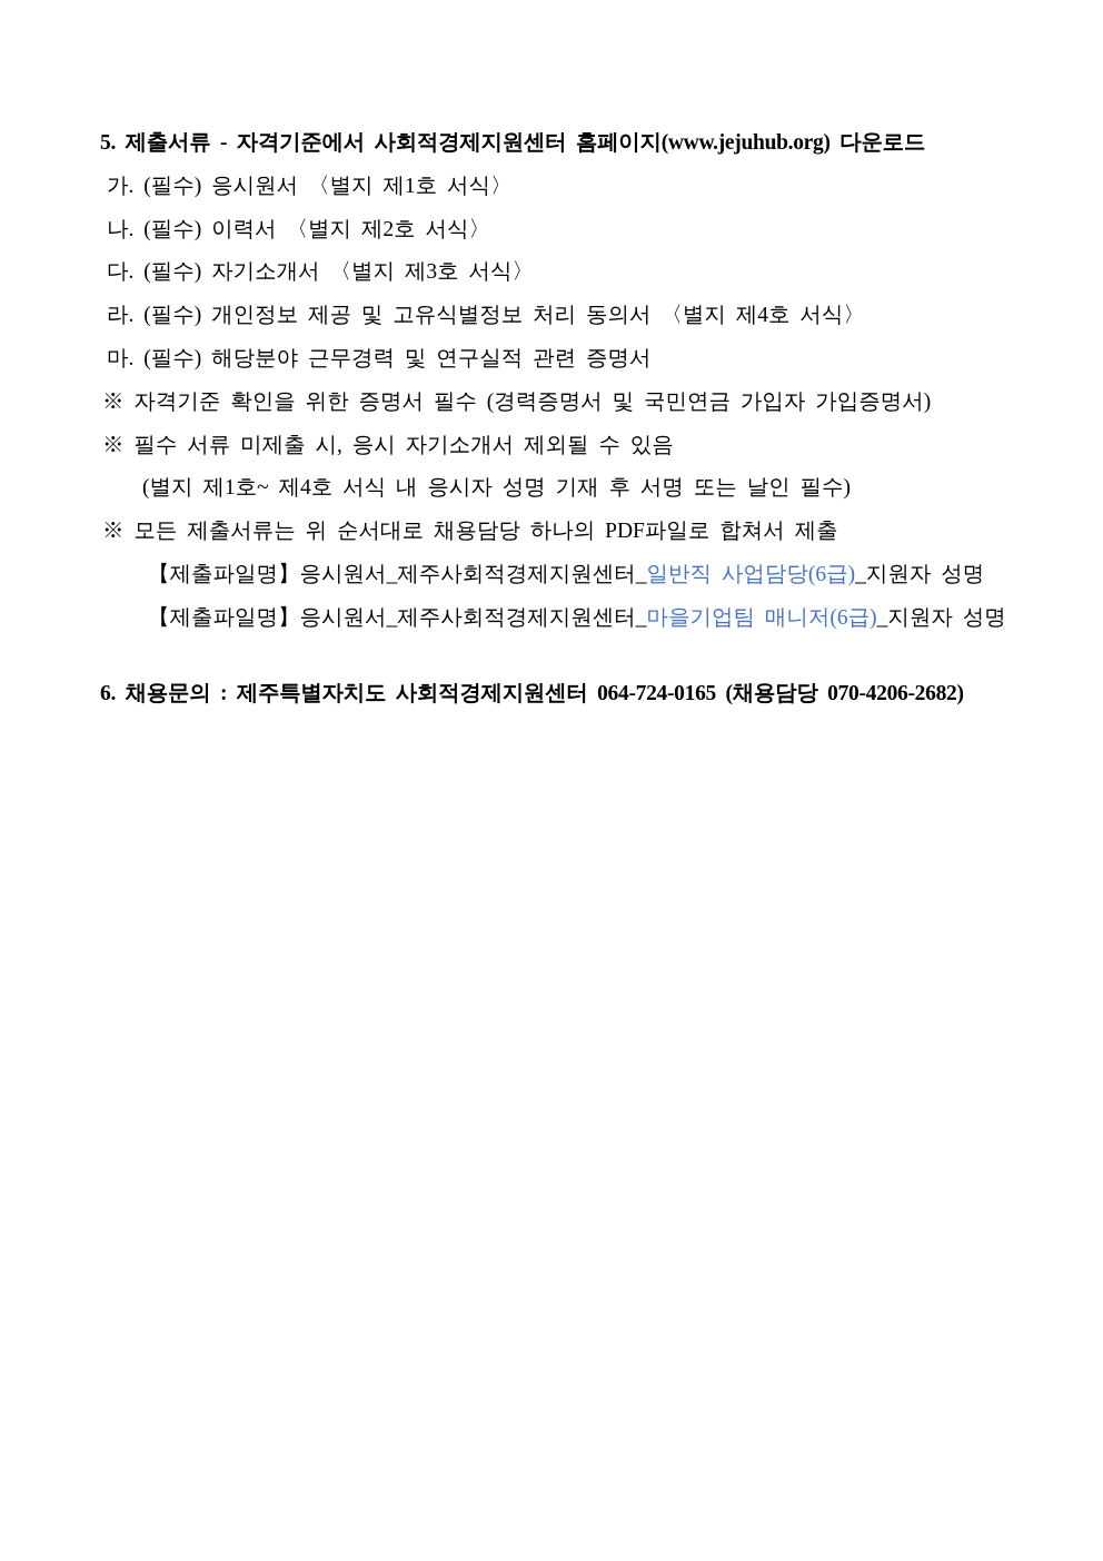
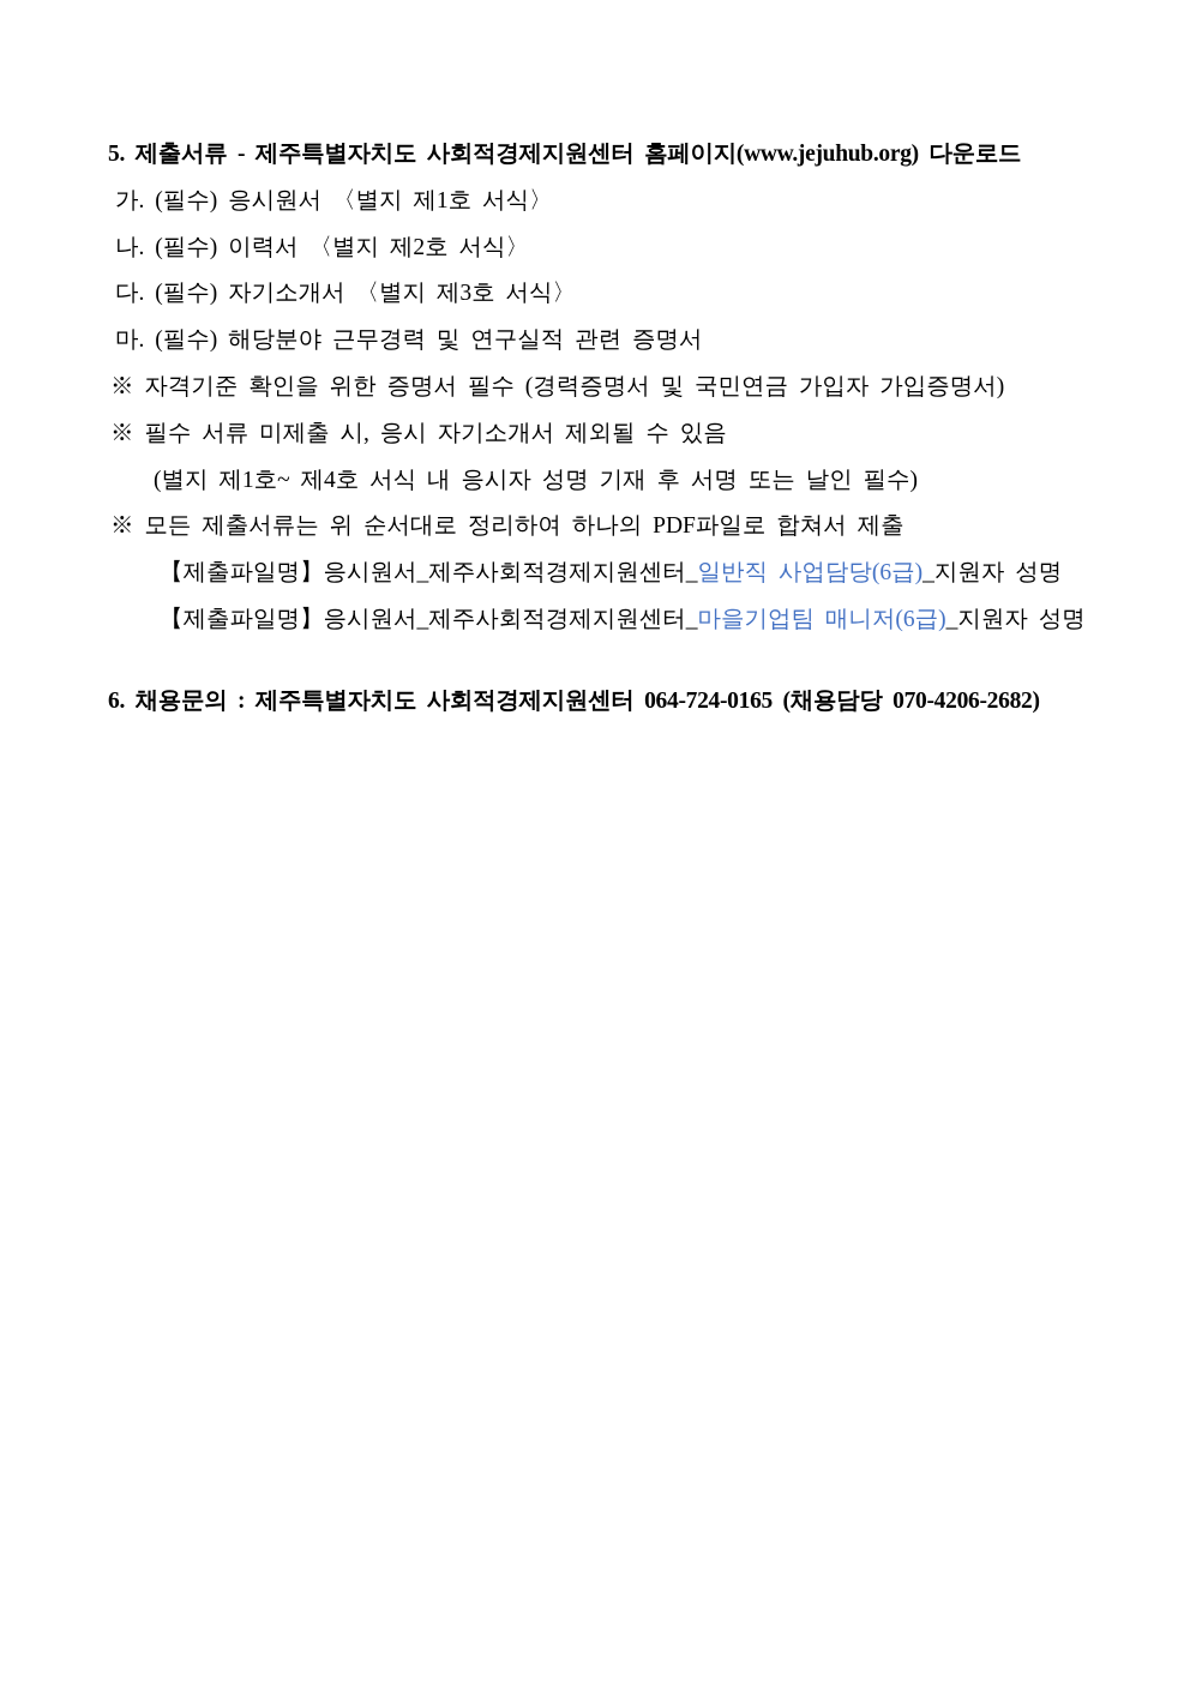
- 5. 제출서류 - 자격기준에서 사회적경제지원센터 홈페이지(www.jejuhub.org) 다운로드
+ 5. 제출서류 - 제주특별자치도 사회적경제지원센터 홈페이지(www.jejuhub.org) 다운로드
  가. (필수) 응시원서 〈별지 제1호 서식〉
  나. (필수) 이력서 〈별지 제2호 서식〉
  다. (필수) 자기소개서 〈별지 제3호 서식〉
- 라. (필수) 개인정보 제공 및 고유식별정보 처리 동의서 〈별지 제4호 서식〉
  마. (필수) 해당분야 근무경력 및 연구실적 관련 증명서
  ※ 자격기준 확인을 위한 증명서 필수 (경력증명서 및 국민연금 가입자 가입증명서)
  ※ 필수 서류 미제출 시, 응시 자기소개서 제외될 수 있음
  (별지 제1호~ 제4호 서식 내 응시자 성명 기재 후 서명 또는 날인 필수)
- ※ 모든 제출서류는 위 순서대로 채용담당 하나의 PDF파일로 합쳐서 제출
+ ※ 모든 제출서류는 위 순서대로 정리하여 하나의 PDF파일로 합쳐서 제출
  【제출파일명】응시원서_제주사회적경제지원센터_일반직 사업담당(6급)_지원자 성명
  【제출파일명】응시원서_제주사회적경제지원센터_마을기업팀 매니저(6급)_지원자 성명
  6. 채용문의 : 제주특별자치도 사회적경제지원센터 064-724-0165 (채용담당 070-4206-2682)
